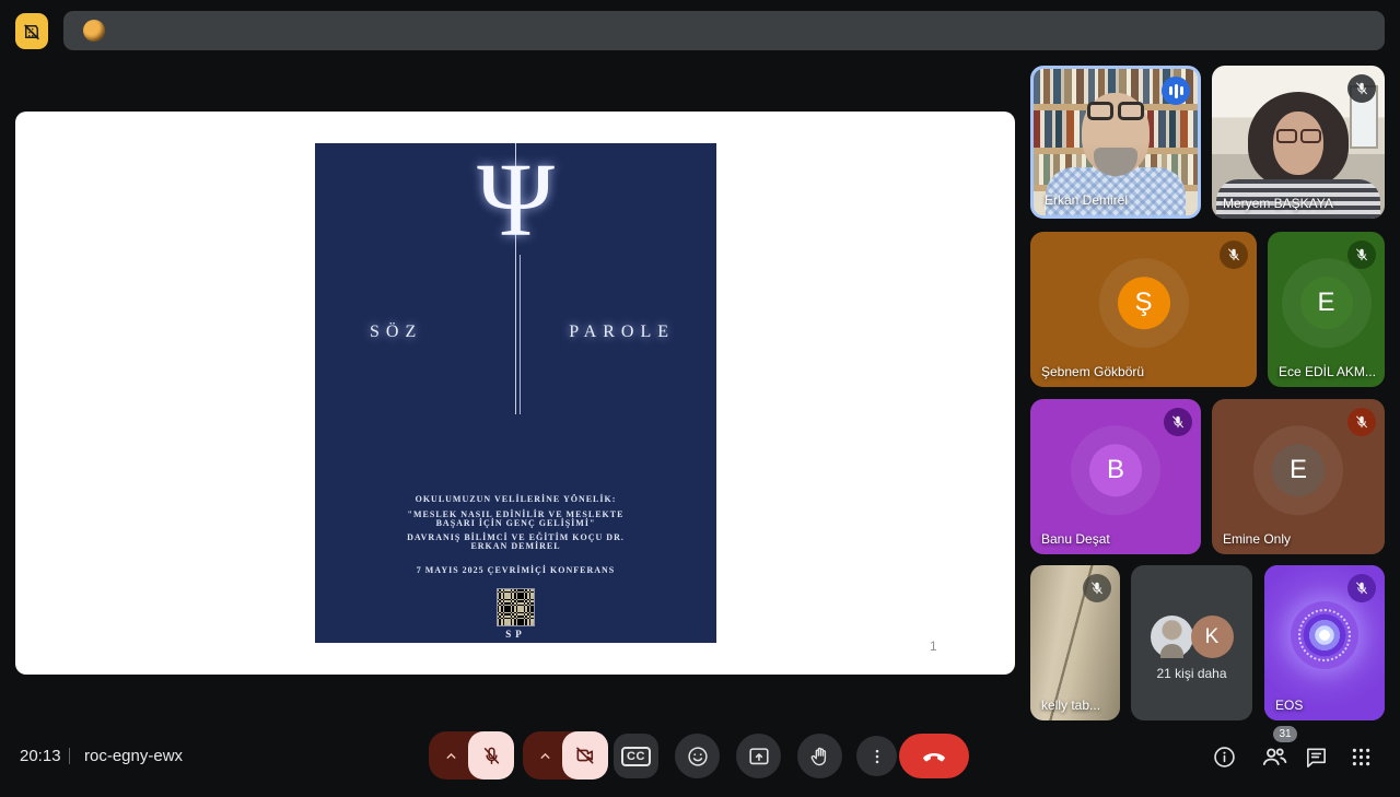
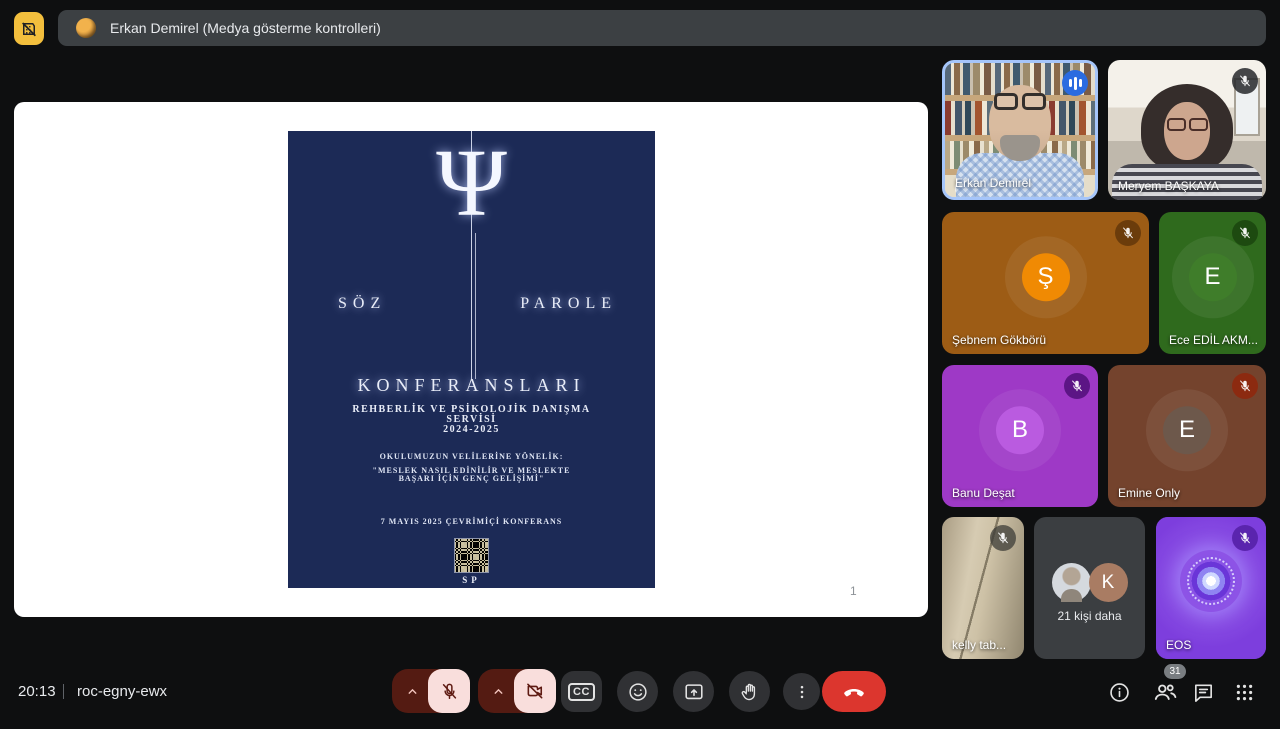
+ Erkan Demirel (Medya gösterme kontrolleri)
  Ψ
  SÖZ
  PAROLE
+ KONFERANSLARI
+ REHBERLİK VE PSİKOLOJİK DANIŞMA
+ SERVİSİ
+ 2024-2025
  OKULUMUZUN VELİLERİNE YÖNELİK:
  "MESLEK NASIL EDİNİLİR VE MESLEKTE
  BAŞARI İÇİN GENÇ GELİŞİMİ"
- DAVRANIŞ BİLİMCİ VE EĞİTİM KOÇU DR.
- ERKAN DEMİREL
  7 MAYIS 2025 ÇEVRİMİÇİ KONFERANS
  SP
  1
  Erkan Demirel
  Meryem BAŞKAYA
  Ş
  Şebnem Gökbörü
  E
  Ece EDİL AKM...
  B
  Banu Deşat
  E
  Emine Only
  kelly tab...
  K
  21 kişi daha
  EOS
  20:13
  roc-egny-ewx
  CC
  31
